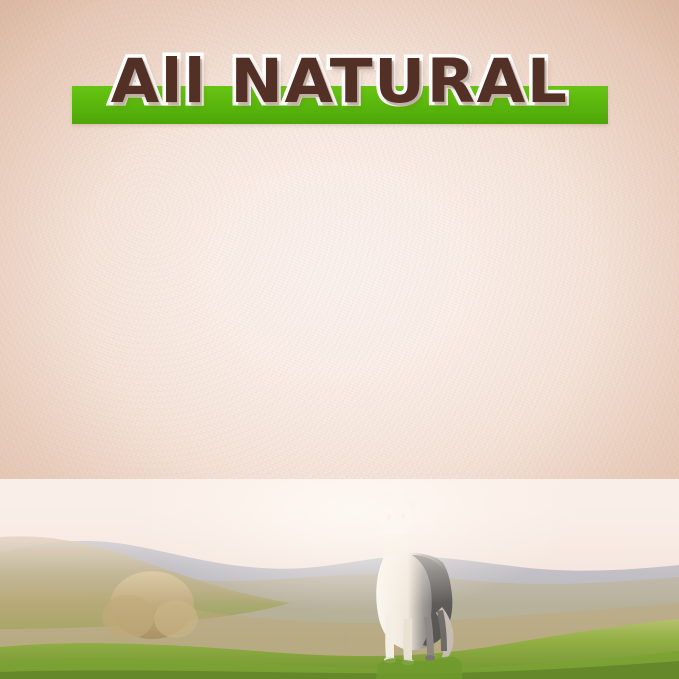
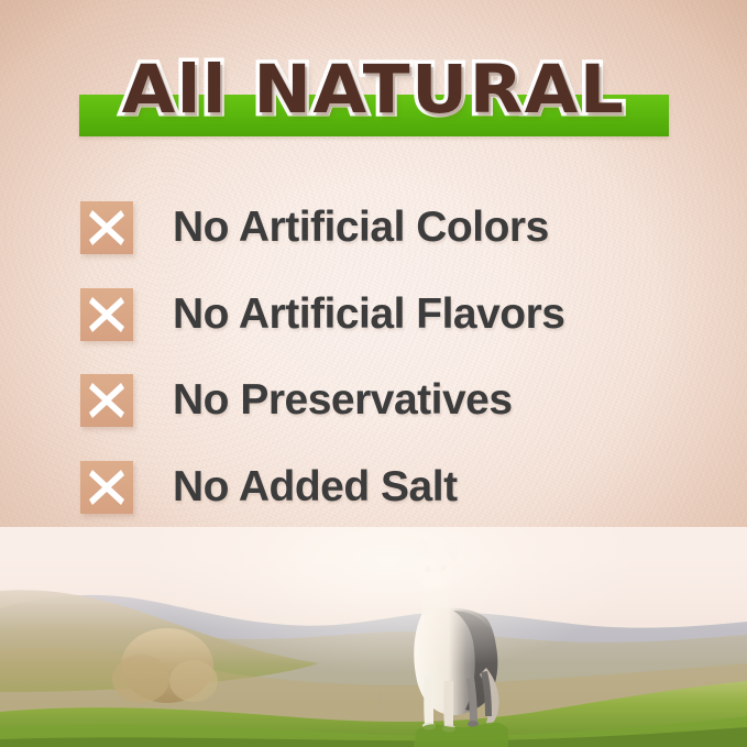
  All NATURAL
+ No Artificial Colors
+ No Artificial Flavors
+ No Preservatives
+ No Added Salt
